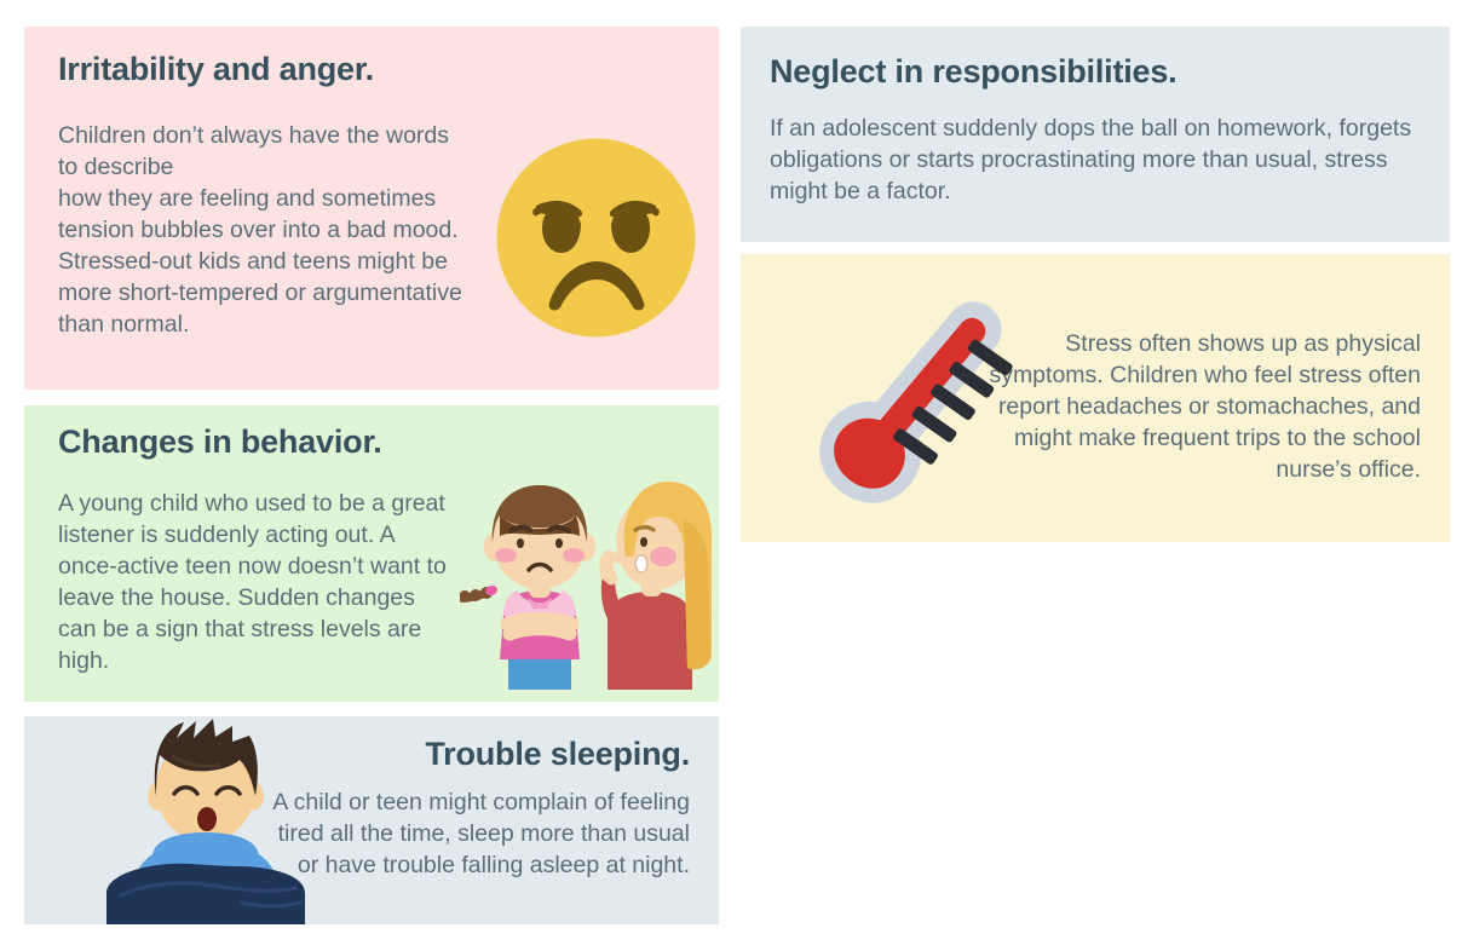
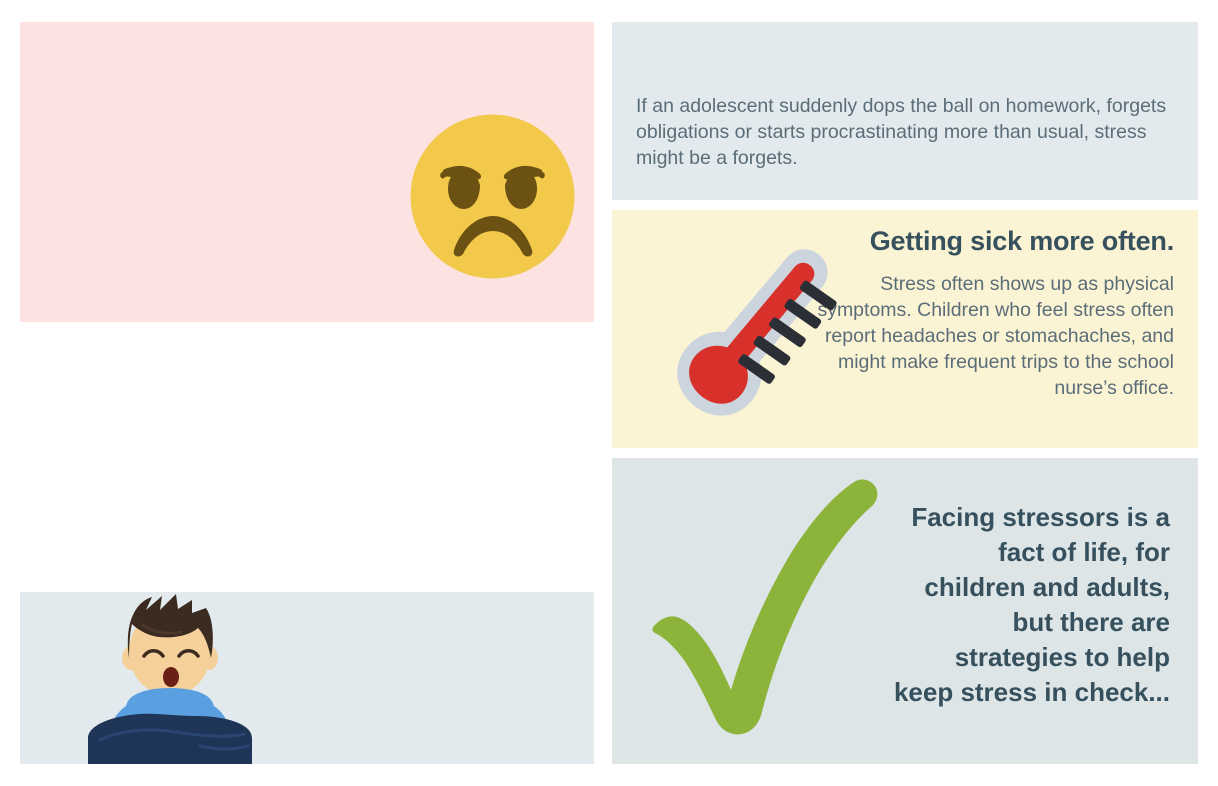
- Irritability and anger.
- Children don’t always have the words to describe
- how they are feeling and sometimes tension bubbles over into a bad mood. Stressed-out kids and teens might be more short-tempered or argumentative than normal.
- Changes in behavior.
- A young child who used to be a great listener is suddenly acting out. A once-active teen now doesn’t want to leave the house. Sudden changes can be a sign that stress levels are high.
- Trouble sleeping.
- A child or teen might complain of feeling tired all the time, sleep more than usual or have trouble falling asleep at night.
- Neglect in responsibilities.
- If an adolescent suddenly dops the ball on homework, forgets obligations or starts procrastinating more than usual, stress might be a factor.
+ If an adolescent suddenly dops the ball on homework, forgets obligations or starts procrastinating more than usual, stress might be a forgets.
+ Getting sick more often.
  Stress often shows up as physical smptoms. Children who feel stress often report headaches or stomachaches, and might make frequent trips to the school nurse’s office.
+ Facing stressors is a
+ fact of life, for
+ children and adults,
+ but there are
+ strategies to help
+ keep stress in check...
